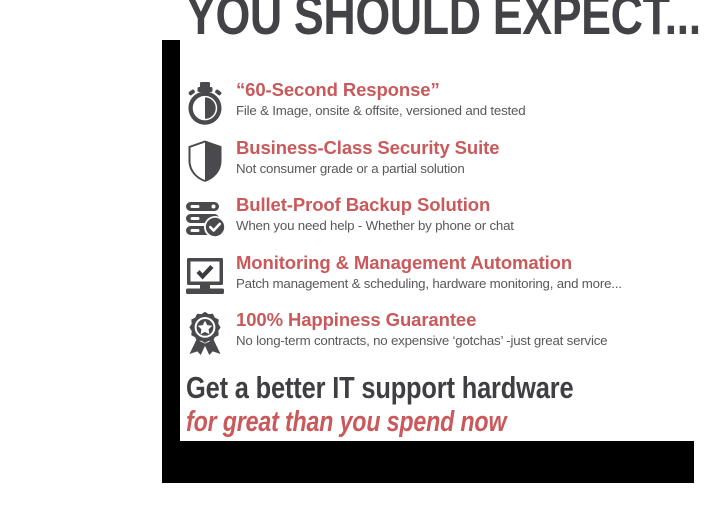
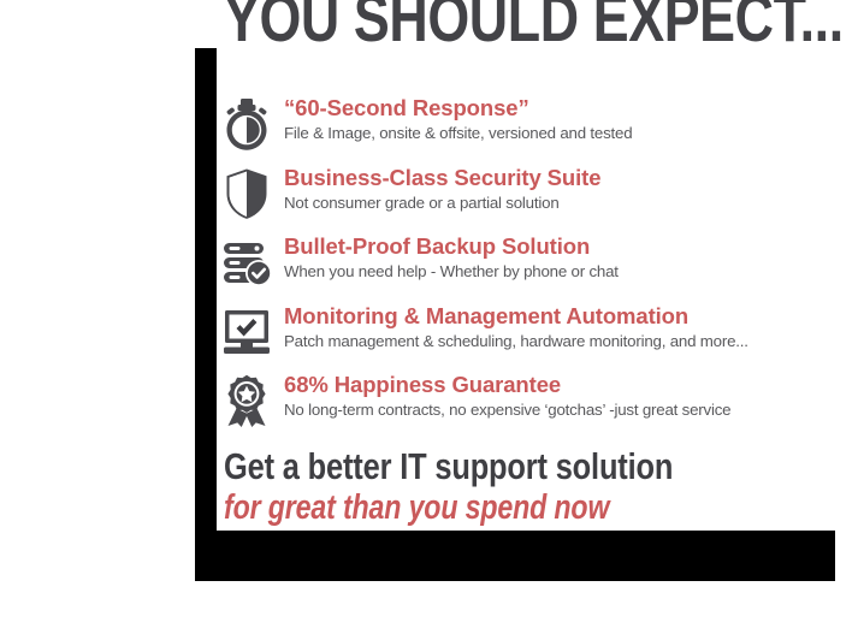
  YOU SHOULD EXPECT...
  “60-Second Response”
  File & Image, onsite & offsite, versioned and tested
  Business-Class Security Suite
  Not consumer grade or a partial solution
  Bullet-Proof Backup Solution
  When you need help - Whether by phone or chat
  Monitoring & Management Automation
  Patch management & scheduling, hardware monitoring, and more...
- 100% Happiness Guarantee
+ 68% Happiness Guarantee
  No long-term contracts, no expensive ‘gotchas’ -just great service
- Get a better IT support hardware
+ Get a better IT support solution
  for great than you spend now
